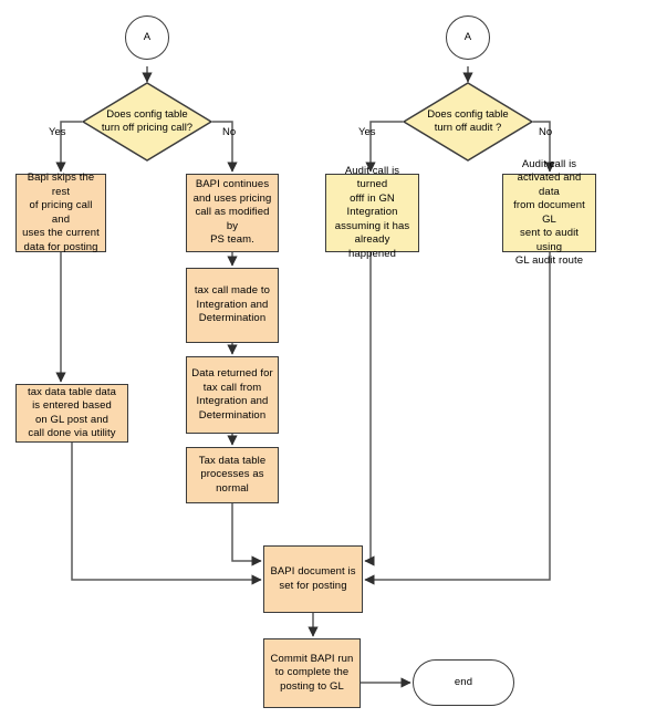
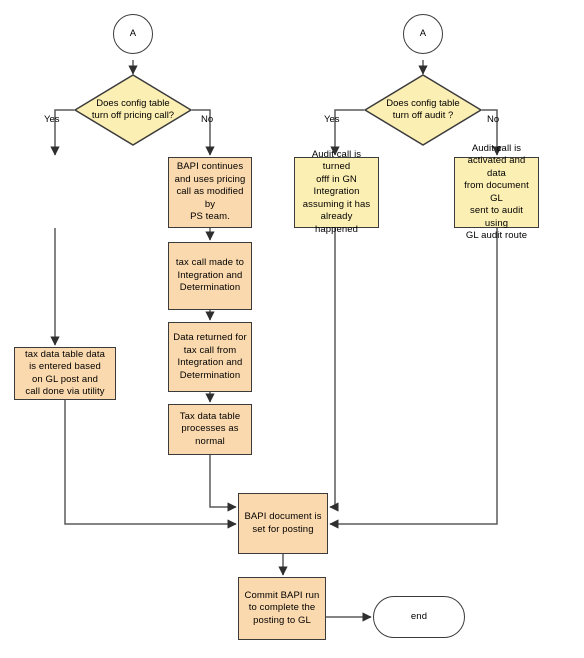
  A
  A
  Does config table
  turn off pricing call?
  Does config table
  turn off audit ?
  Yes
  No
  Yes
  No
- Bapi skips the rest
- of pricing call and
- uses the current
- data for posting
  BAPI continues
  and uses pricing
  call as modified by
  PS team.
  Audit call is turned
  offf in GN
  Integration
  assuming it has
  already happened
  Audit call is
  activated and data
  from document GL
  sent to audit using
  GL audit route
  tax call made to
  Integration and
  Determination
  Data returned for
  tax call from
  Integration and
  Determination
  Tax data table
  processes as
  normal
  tax data table data
  is entered based
  on GL post and
  call done via utility
  BAPI document is
  set for posting
  Commit BAPI run
  to complete the
  posting to GL
  end
